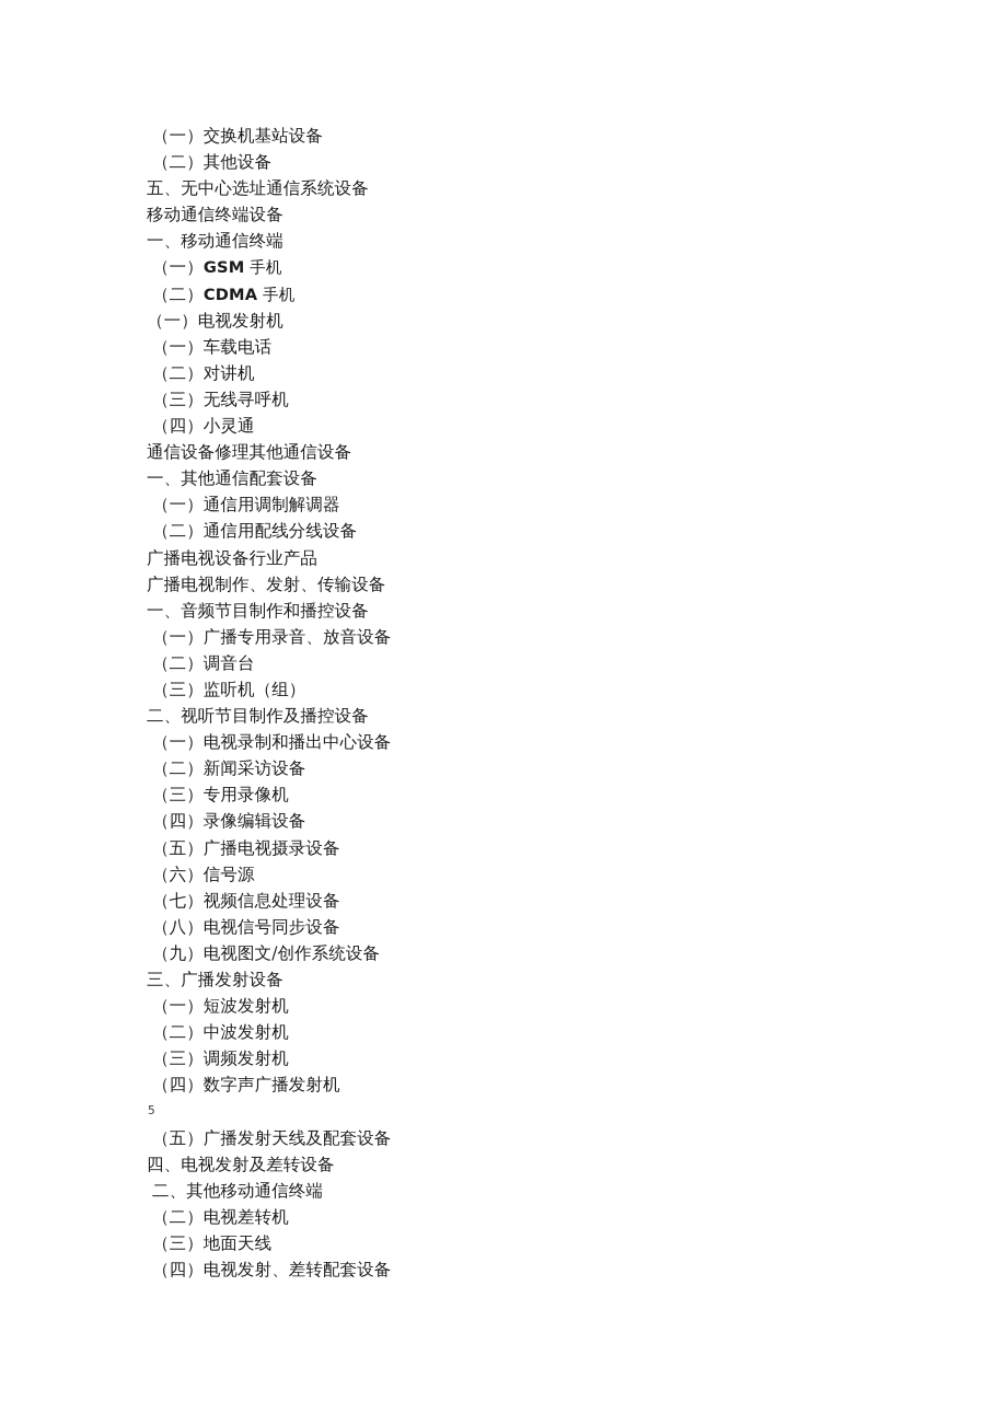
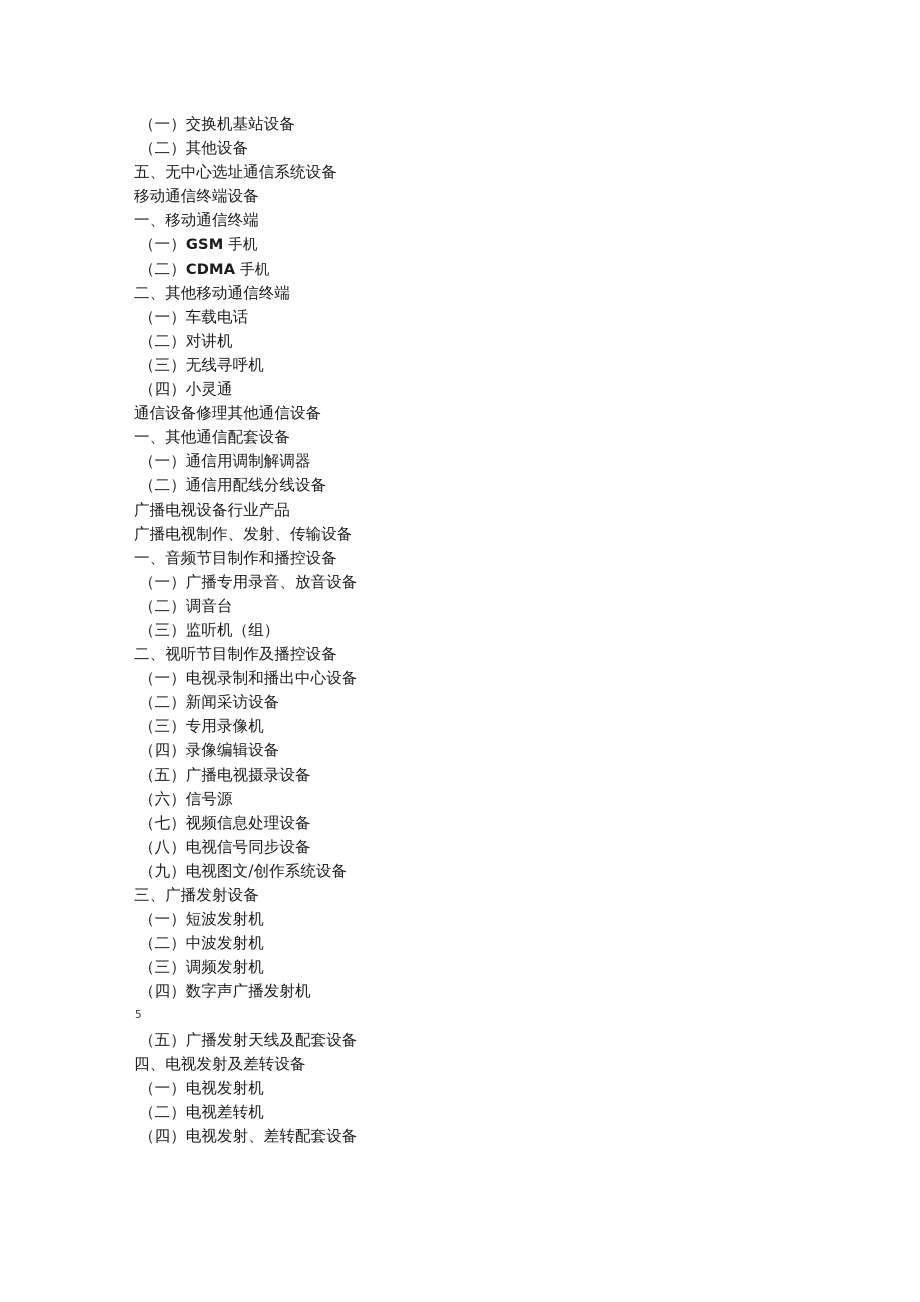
  （一）交换机基站设备
  （二）其他设备
  五、无中心选址通信系统设备
  移动通信终端设备
  一、移动通信终端
  （一）GSM 手机
  （二）CDMA 手机
- （一）电视发射机
+ 二、其他移动通信终端
  （一）车载电话
  （二）对讲机
  （三）无线寻呼机
  （四）小灵通
  通信设备修理其他通信设备
  一、其他通信配套设备
  （一）通信用调制解调器
  （二）通信用配线分线设备
  广播电视设备行业产品
  广播电视制作、发射、传输设备
  一、音频节目制作和播控设备
  （一）广播专用录音、放音设备
  （二）调音台
  （三）监听机（组）
  二、视听节目制作及播控设备
  （一）电视录制和播出中心设备
  （二）新闻采访设备
  （三）专用录像机
  （四）录像编辑设备
  （五）广播电视摄录设备
  （六）信号源
  （七）视频信息处理设备
  （八）电视信号同步设备
  （九）电视图文/创作系统设备
  三、广播发射设备
  （一）短波发射机
  （二）中波发射机
  （三）调频发射机
  （四）数字声广播发射机
  5
  （五）广播发射天线及配套设备
  四、电视发射及差转设备
- 二、其他移动通信终端
+ （一）电视发射机
  （二）电视差转机
- （三）地面天线
  （四）电视发射、差转配套设备
